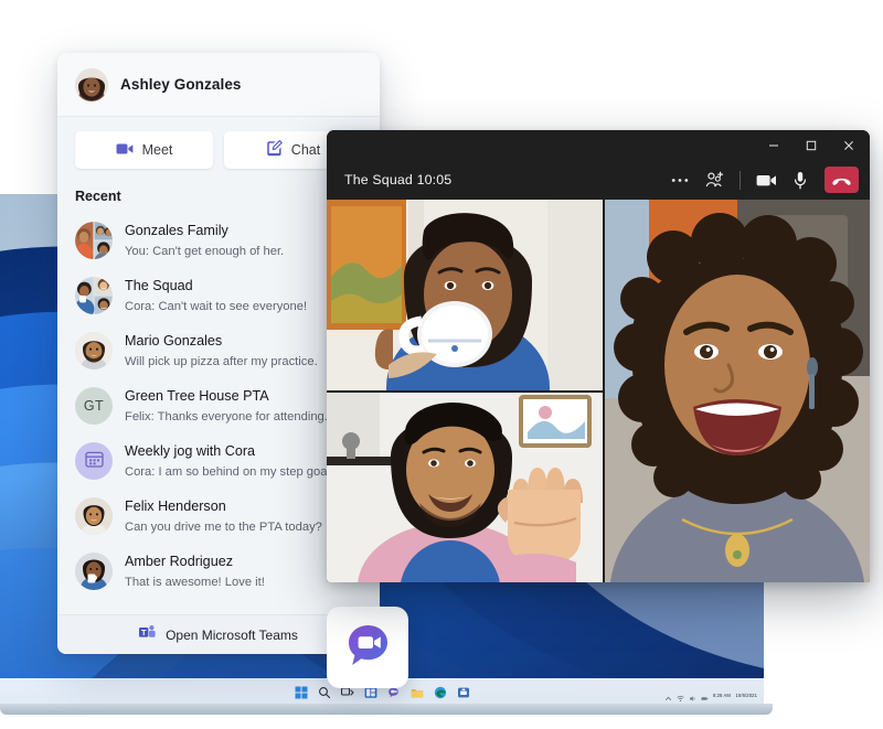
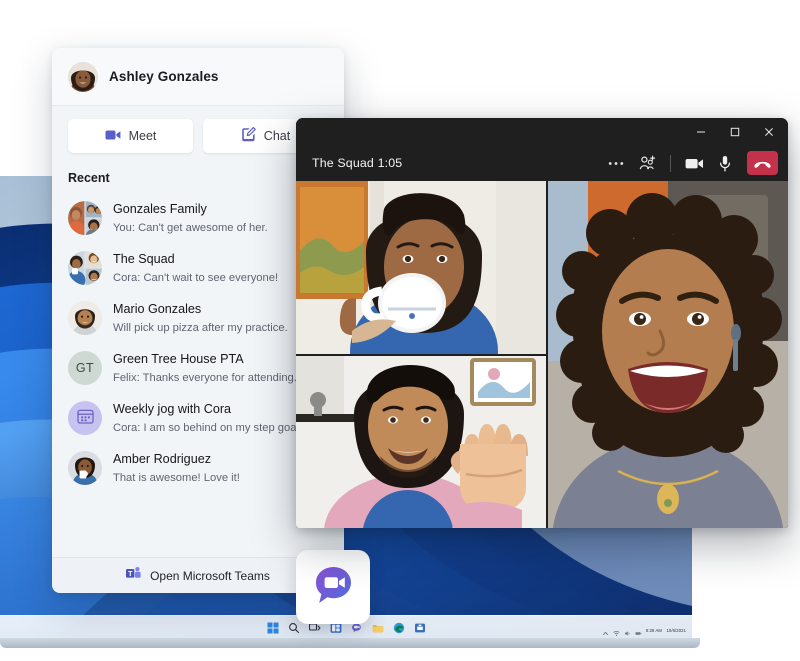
  Ashley Gonzales
  Meet
  Chat
  Recent
- Gonzales Family You: Can't get enough of her.
+ Gonzales Family You: Can't get awesome of her.
  The Squad Cora: Can't wait to see everyone!
  Mario Gonzales Will pick up pizza after my practice.
  GT
  Green Tree House PTA Felix: Thanks everyone for attending
  Weekly jog with Cora Cora: I am so behind on my step goa
- Felix Henderson Can you drive me to the PTA today?
  Amber Rodriguez That is awesome! Love it!
  T
  Open Microsoft Teams
- The Squad 10:05
+ The Squad 1:05
